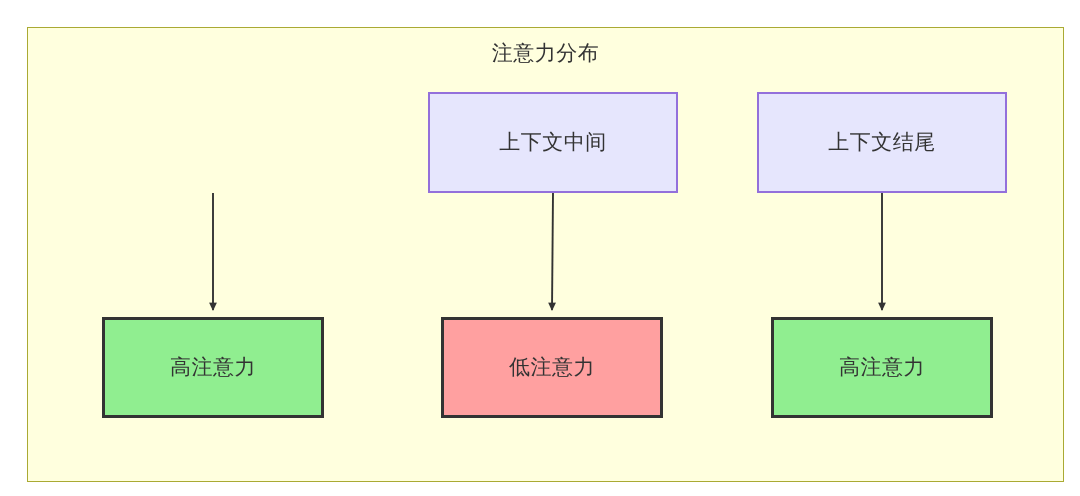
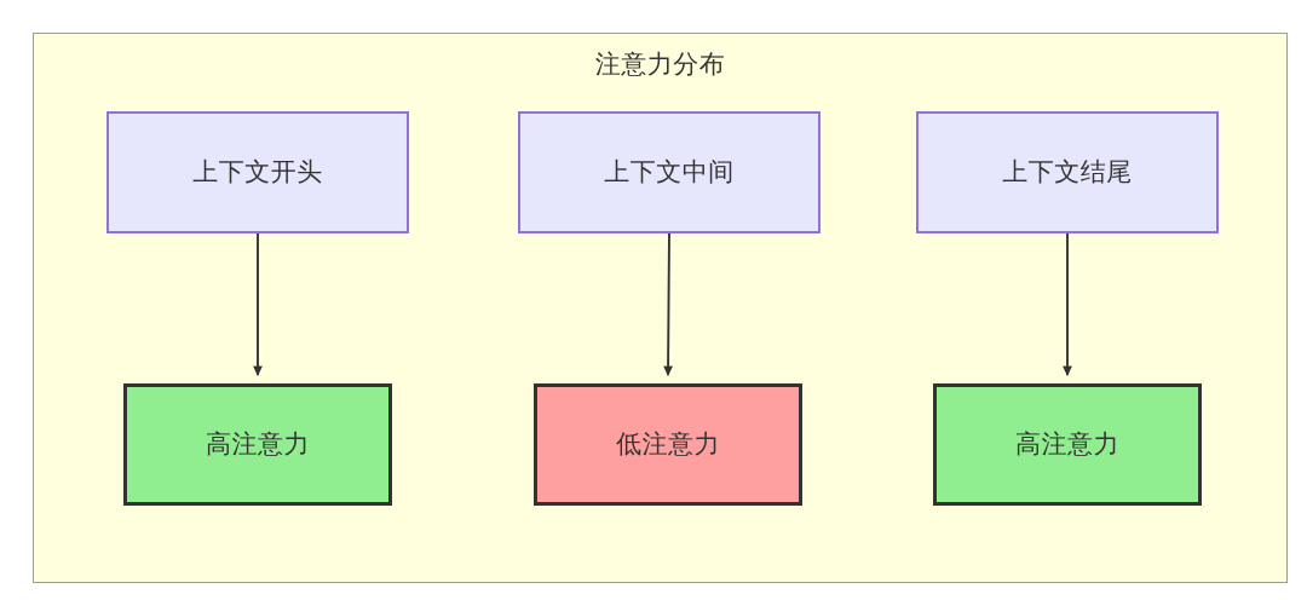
  注意力分布
+ 上下文开头
  上下文中间
  上下文结尾
  高注意力
  低注意力
  高注意力
